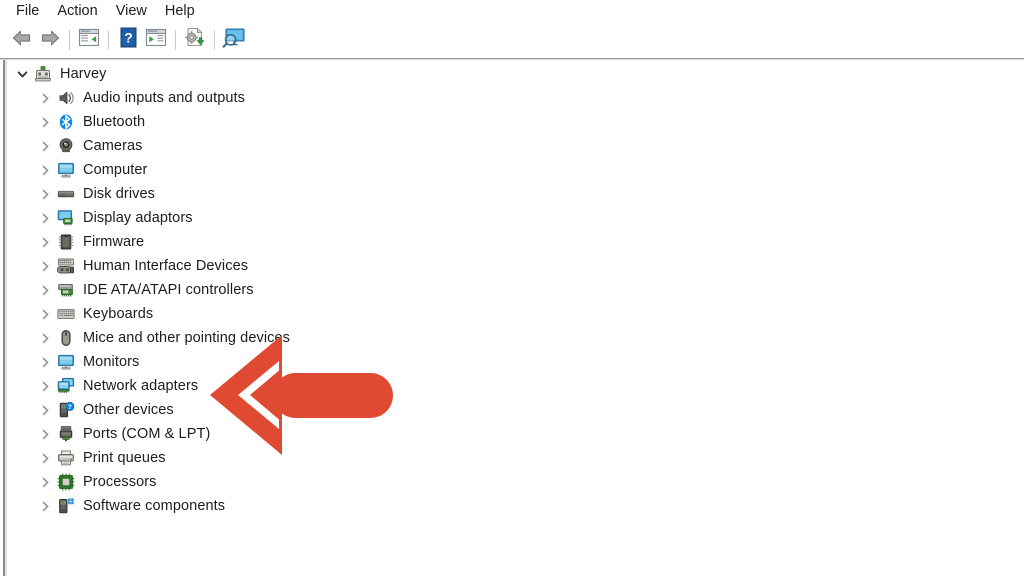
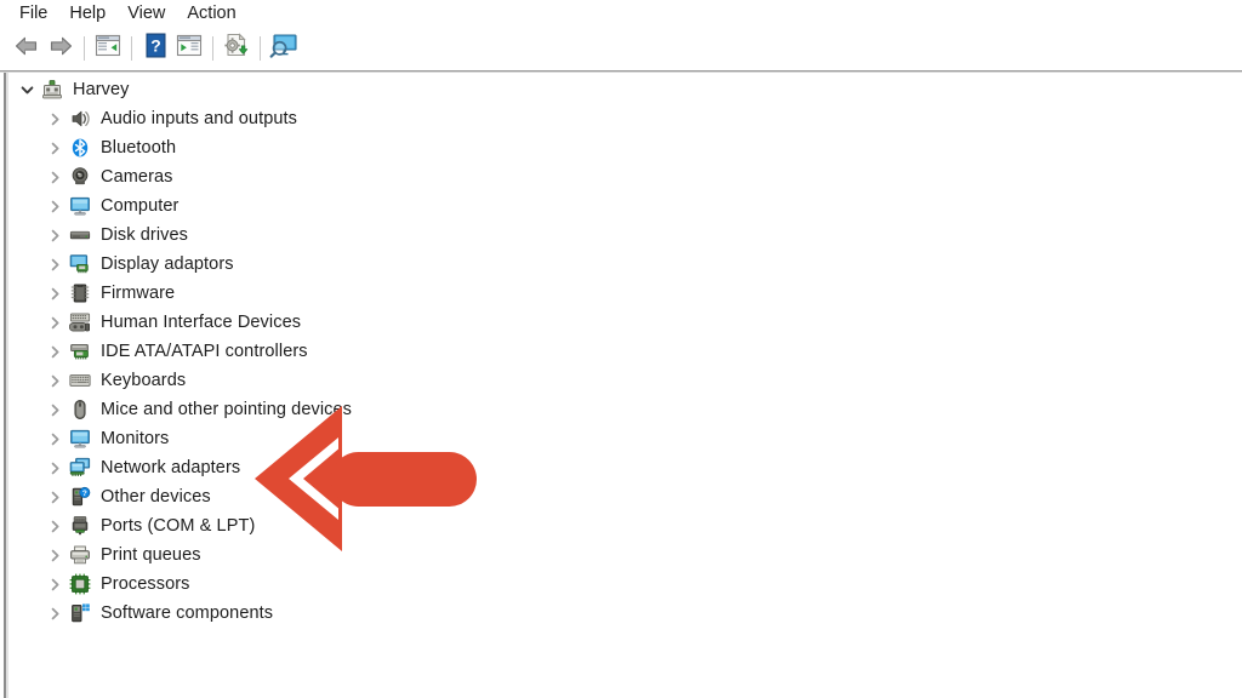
  File
- Action
+ Help
  View
- Help
+ Action
  ?
  Harvey
  Audio inputs and outputs
  Bluetooth
  Cameras
  Computer
  Disk drives
  Display adaptors
  Firmware
  Human Interface Devices
  IDE ATA/ATAPI controllers
  Keyboards
  Mice and other pointing devics
  Monitors
  Network adapters
  Other devices
  Ports (COM & LPT)
  Print queues
  Processors
  Software components
